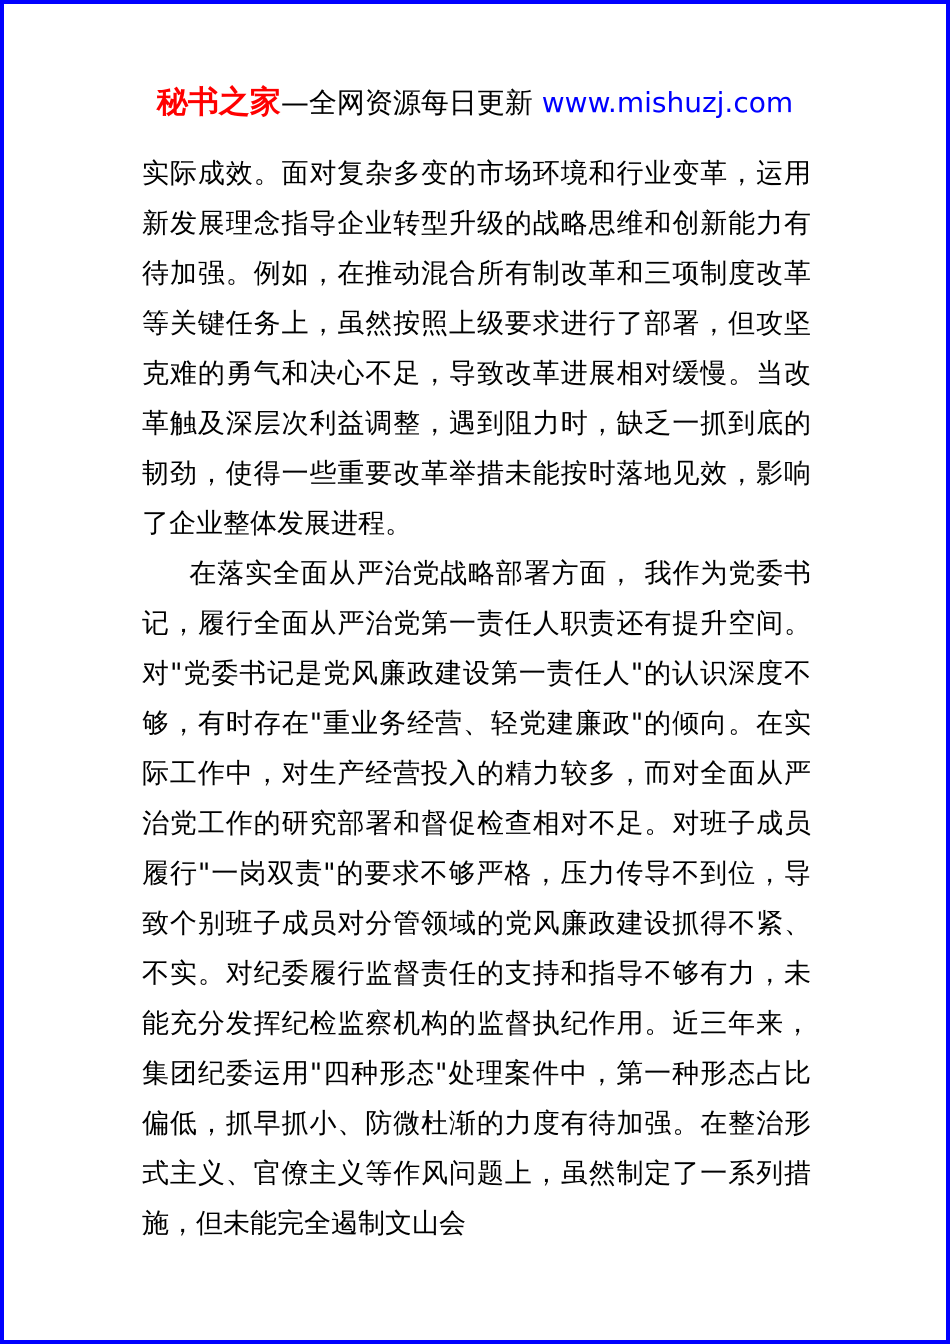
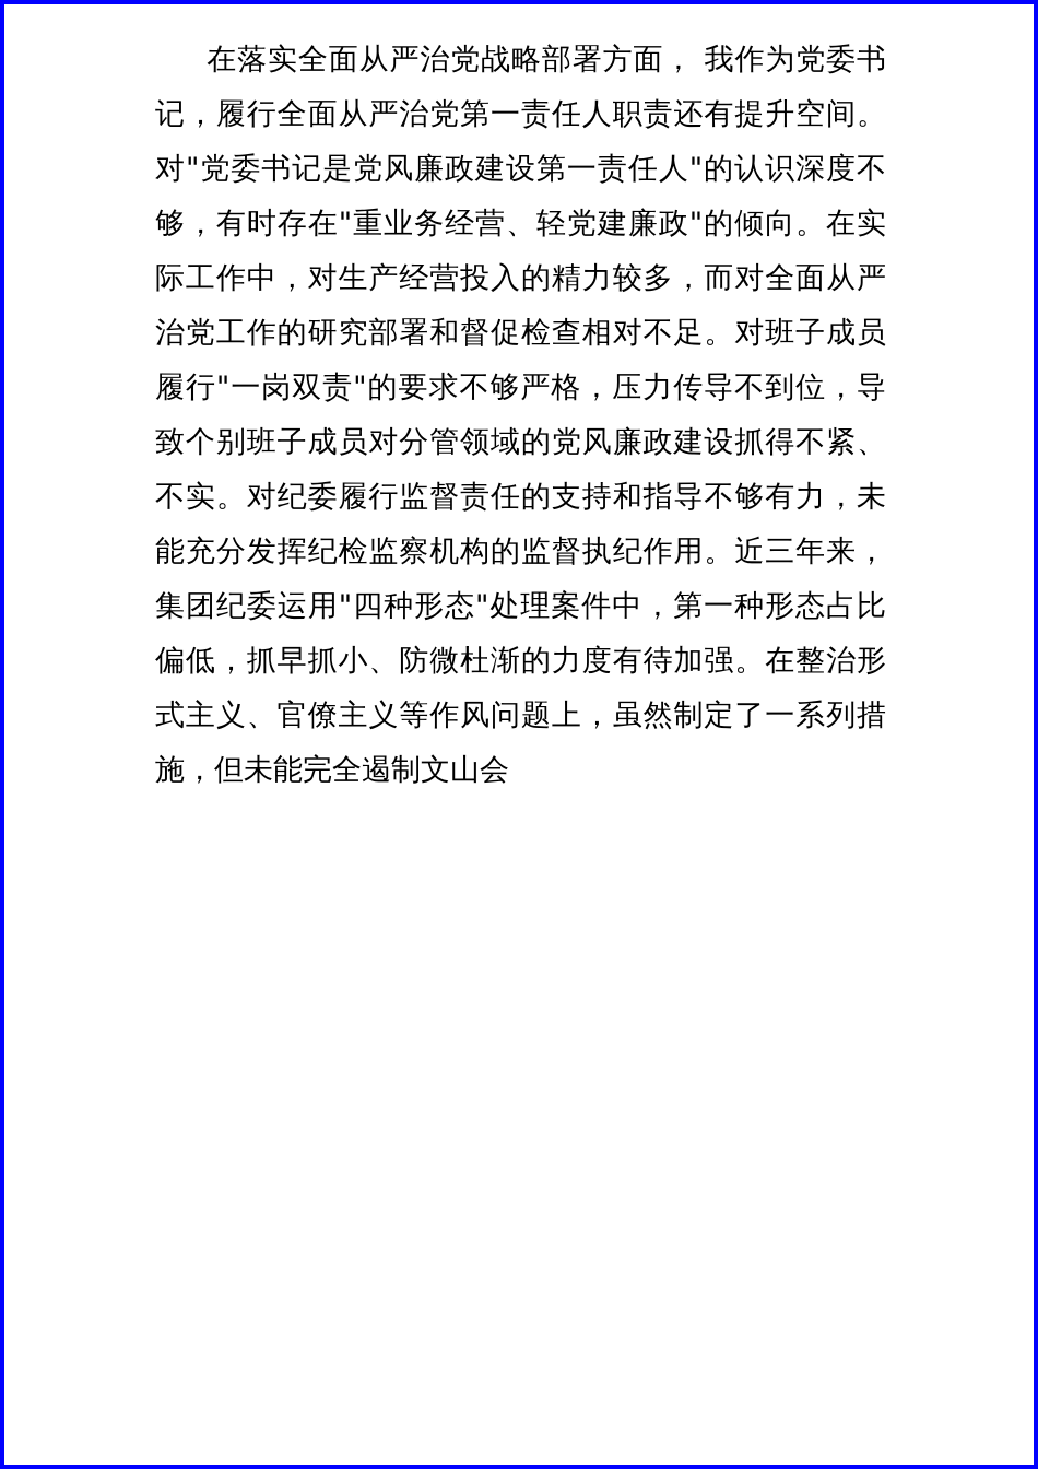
- 秘书之家—全网资源每日更新 www.mishuzj.com
- 实际成效。面对复杂多变的市场环境和行业变革，运用新发展理念指导企业转型升级的战略思维和创新能力有待加强。例如，在推动混合所有制改革和三项制度改革等关键任务上，虽然按照上级要求进行了部署，但攻坚克难的勇气和决心不足，导致改革进展相对缓慢。当改革触及深层次利益调整，遇到阻力时，缺乏一抓到底的韧劲，使得一些重要改革举措未能按时落地见效，影响了企业整体发展进程。
  在落实全面从严治党战略部署方面， 我作为党委书记，履行全面从严治党第一责任人职责还有提升空间。对"党委书记是党风廉政建设第一责任人"的认识深度不够，有时存在"重业务经营、轻党建廉政"的倾向。在实际工作中，对生产经营投入的精力较多，而对全面从严治党工作的研究部署和督促检查相对不足。对班子成员履行"一岗双责"的要求不够严格，压力传导不到位，导致个别班子成员对分管领域的党风廉政建设抓得不紧、不实。对纪委履行监督责任的支持和指导不够有力，未能充分发挥纪检监察机构的监督执纪作用。近三年来，集团纪委运用"四种形态"处理案件中，第一种形态占比偏低，抓早抓小、防微杜渐的力度有待加强。在整治形式主义、官僚主义等作风问题上，虽然制定了一系列措施，但未能完全遏制文山会
